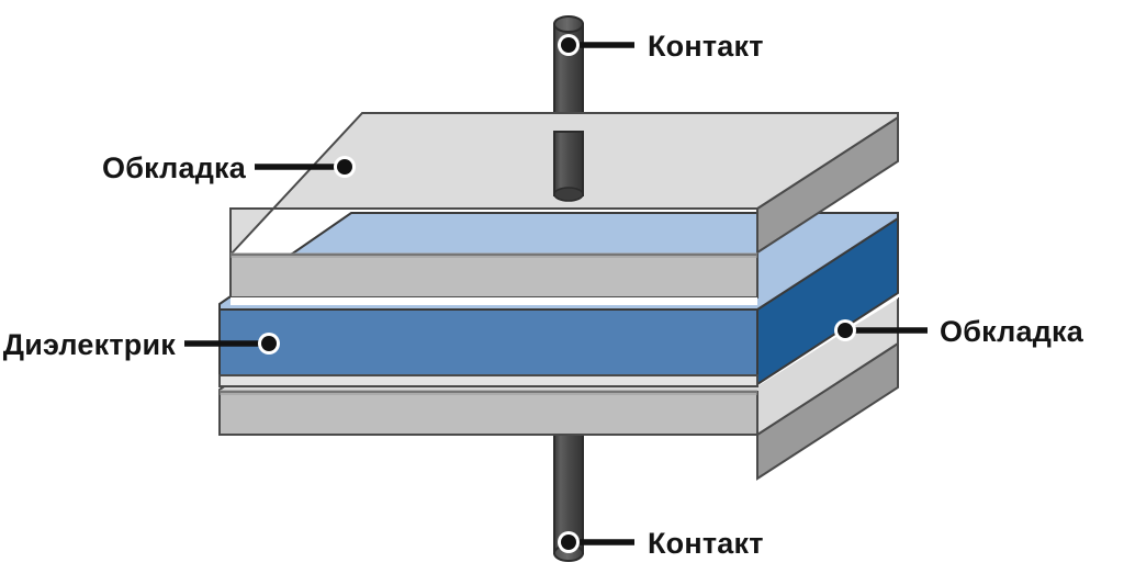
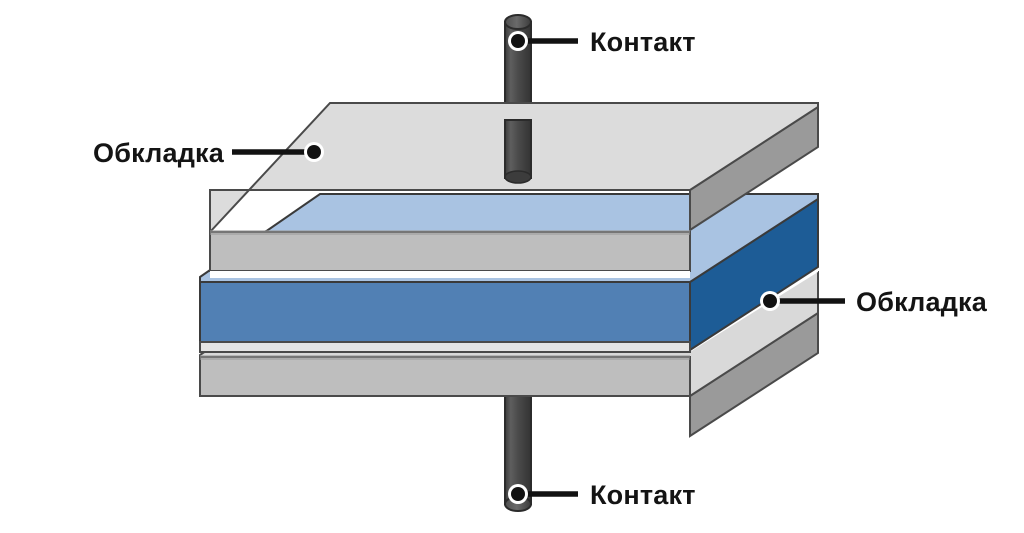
  Контакт
  Обкладка
- Диэлектрик
  Обкладка
  Контакт
